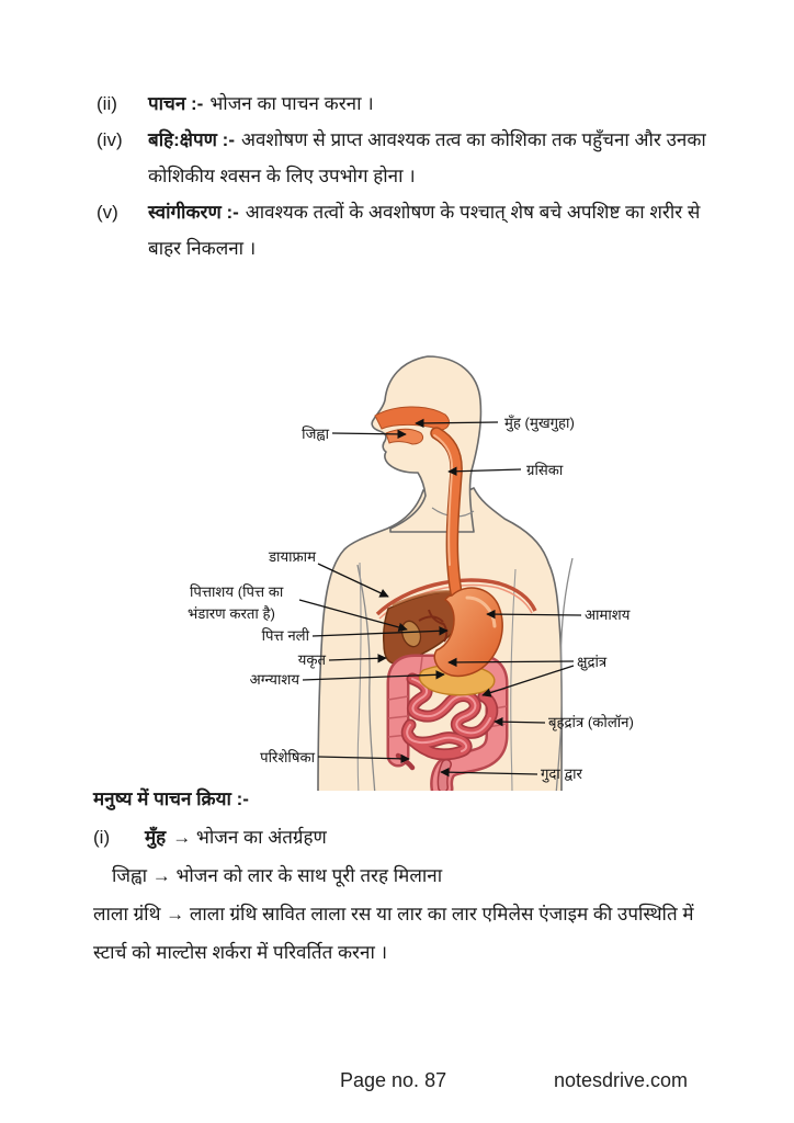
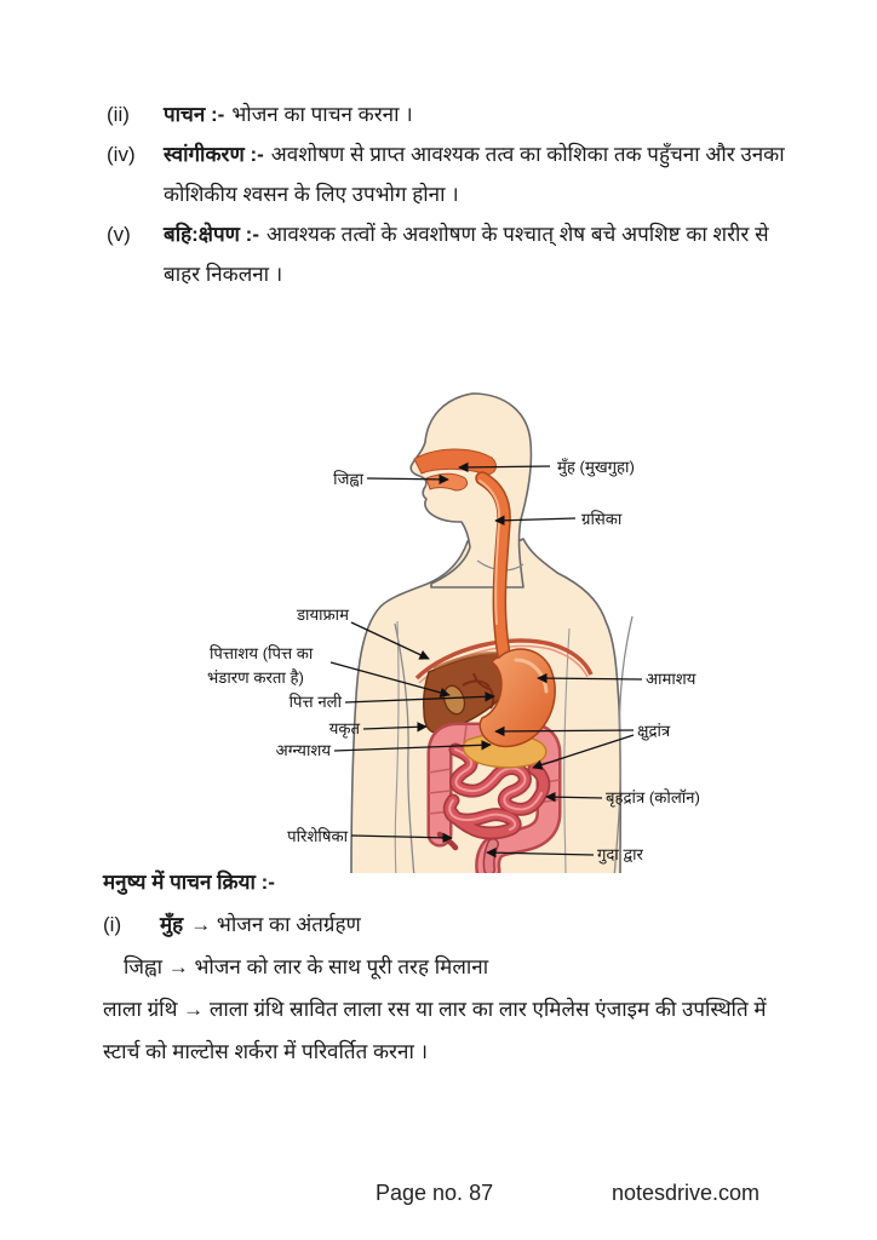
  (ii)
  पाचन :- भोजन का पाचन करना ।
  (iv)
- बहि:क्षेपण :- अवशोषण से प्राप्त आवश्यक तत्व का कोशिका तक पहुँचना और उनका कोशिकीय श्वसन के लिए उपभोग होना ।
+ स्वांगीकरण :- अवशोषण से प्राप्त आवश्यक तत्व का कोशिका तक पहुँचना और उनका कोशिकीय श्वसन के लिए उपभोग होना ।
  (v)
- स्वांगीकरण :- आवश्यक तत्वों के अवशोषण के पश्चात् शेष बचे अपशिष्ट का शरीर से बाहर निकलना ।
+ बहि:क्षेपण :- आवश्यक तत्वों के अवशोषण के पश्चात् शेष बचे अपशिष्ट का शरीर से बाहर निकलना ।
  जिह्वा
  मुँह (मुखगुहा)
  ग्रसिका
  डायाफ्राम
  पित्ताशय (पित्त का
  भंडारण करता है)
  पित्त नली
  यकृत
  अग्न्याशय
  आमाशय
  क्षुद्रांत्र
  बृहद्रांत्र (कोलॉन)
  परिशेषिका
  गुदा द्वार
  मनुष्य में पाचन क्रिया :-
  (i)
  मुँह → भोजन का अंतर्ग्रहण
  जिह्वा → भोजन को लार के साथ पूरी तरह मिलाना
  लाला ग्रंथि → लाला ग्रंथि स्रावित लाला रस या लार का लार एमिलेस एंजाइम की उपस्थिति में स्टार्च को माल्टोस शर्करा में परिवर्तित करना ।
  Page no. 87
  notesdrive.com
